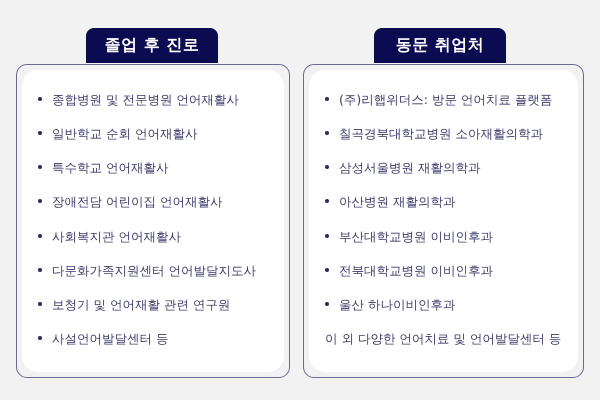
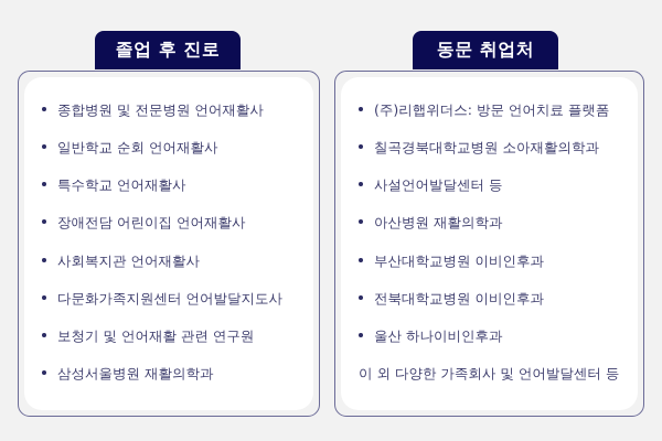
  졸업 후 진로
  종합병원 및 전문병원 언어재활사
  일반학교 순회 언어재활사
  특수학교 언어재활사
  장애전담 어린이집 언어재활사
  사회복지관 언어재활사
  다문화가족지원센터 언어발달지도사
  보청기 및 언어재활 관련 연구원
- 사설언어발달센터 등
+ 삼성서울병원 재활의학과
  동문 취업처
  (주)리햅위더스: 방문 언어치료 플랫폼
  칠곡경북대학교병원 소아재활의학과
- 삼성서울병원 재활의학과
+ 사설언어발달센터 등
  아산병원 재활의학과
  부산대학교병원 이비인후과
  전북대학교병원 이비인후과
  울산 하나이비인후과
- 이 외 다양한 언어치료 및 언어발달센터 등
+ 이 외 다양한 가족회사 및 언어발달센터 등
